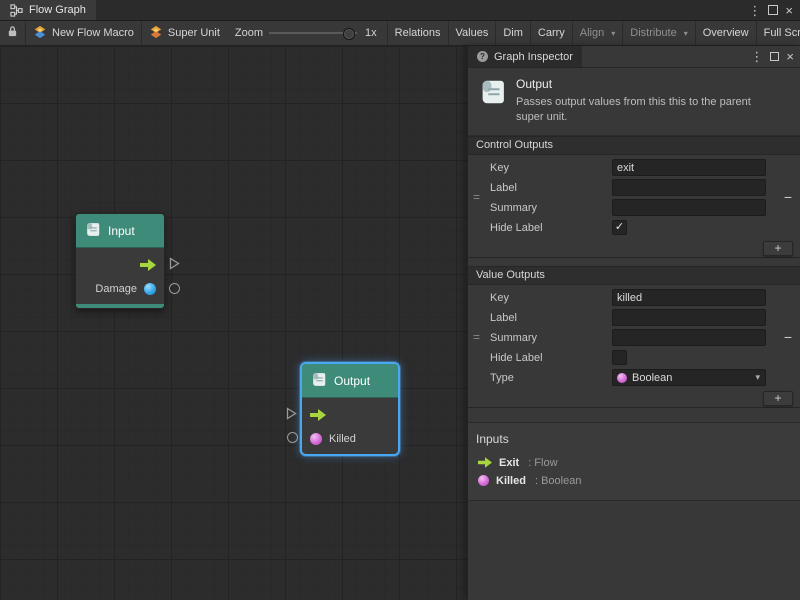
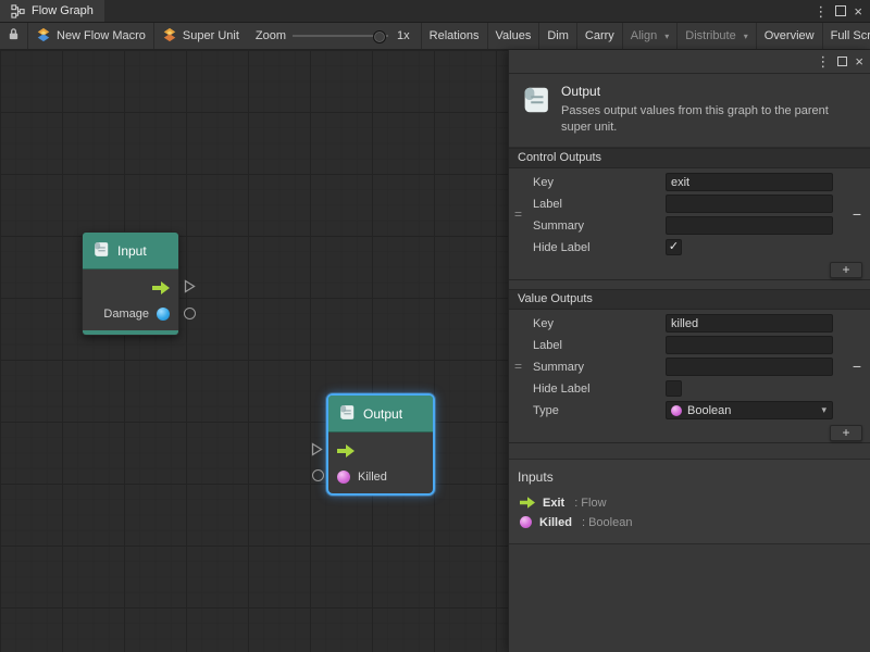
  Flow Graph
  ⋮
  ×
  New Flow Macro
  Super Unit
  Zoom
  1x
  Relations
  Values
  Dim
  Carry
  Align
  ▾
  Distribute
  ▾
  Overview
  Full Scr
  Input
  Damage
  Output
  Killed
- ?
- Graph Inspector
  ⋮
  ×
  Output
- Passes output values from this this to the parent super unit.
+ Passes output values from this graph to the parent super unit.
  Control Outputs
  =
  Key
  exit
  Label
  Summary
  Hide Label
  ✓
  −
  +
  Value Outputs
  =
  Key
  killed
  Label
  Summary
  Hide Label
  Type
  Boolean
  ▾
  −
  +
  Inputs
  Exit
  : Flow
  Killed
  : Boolean
